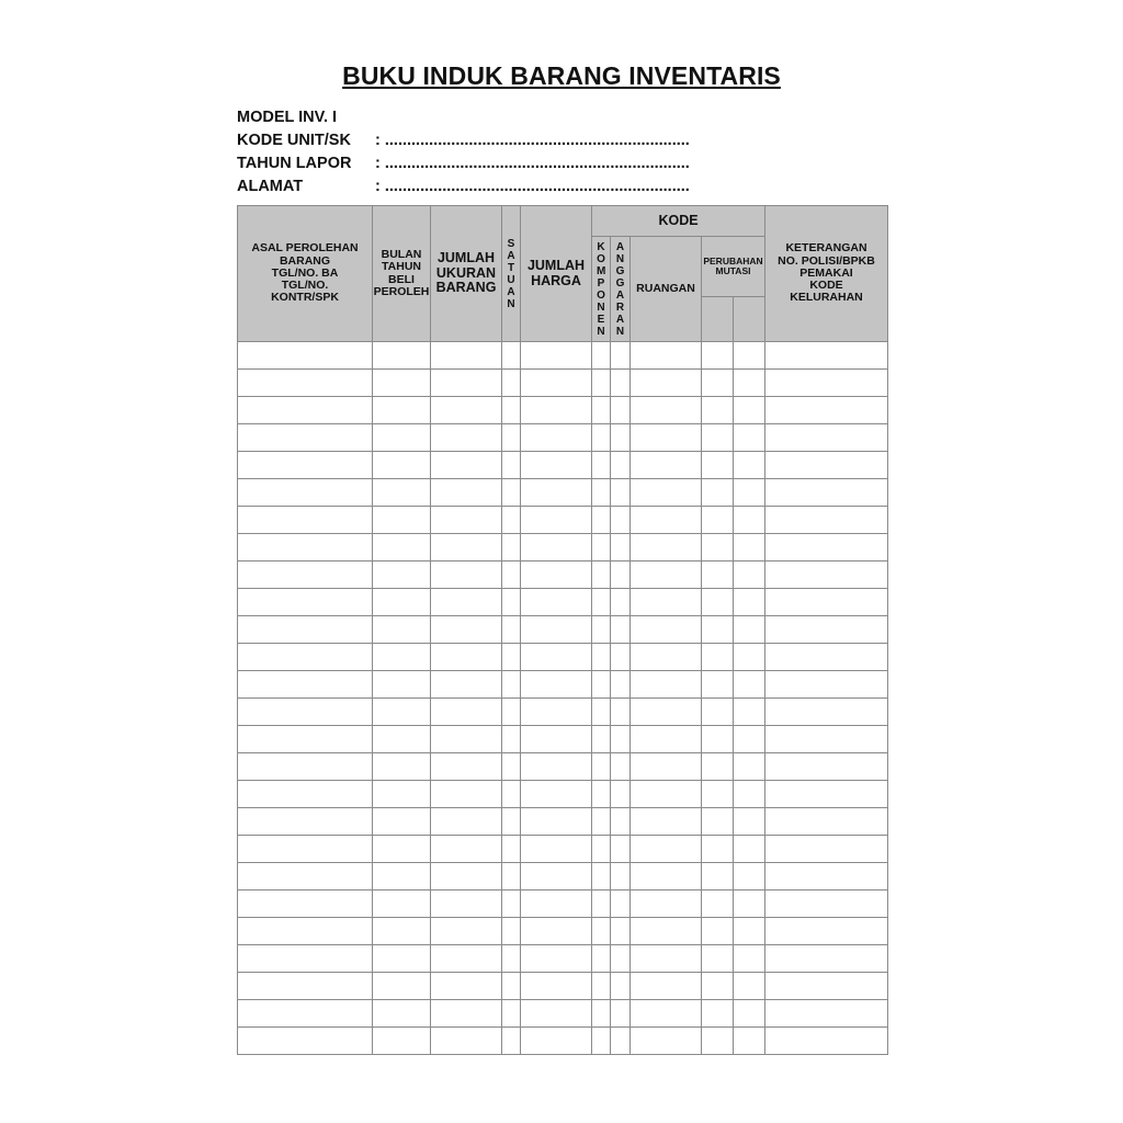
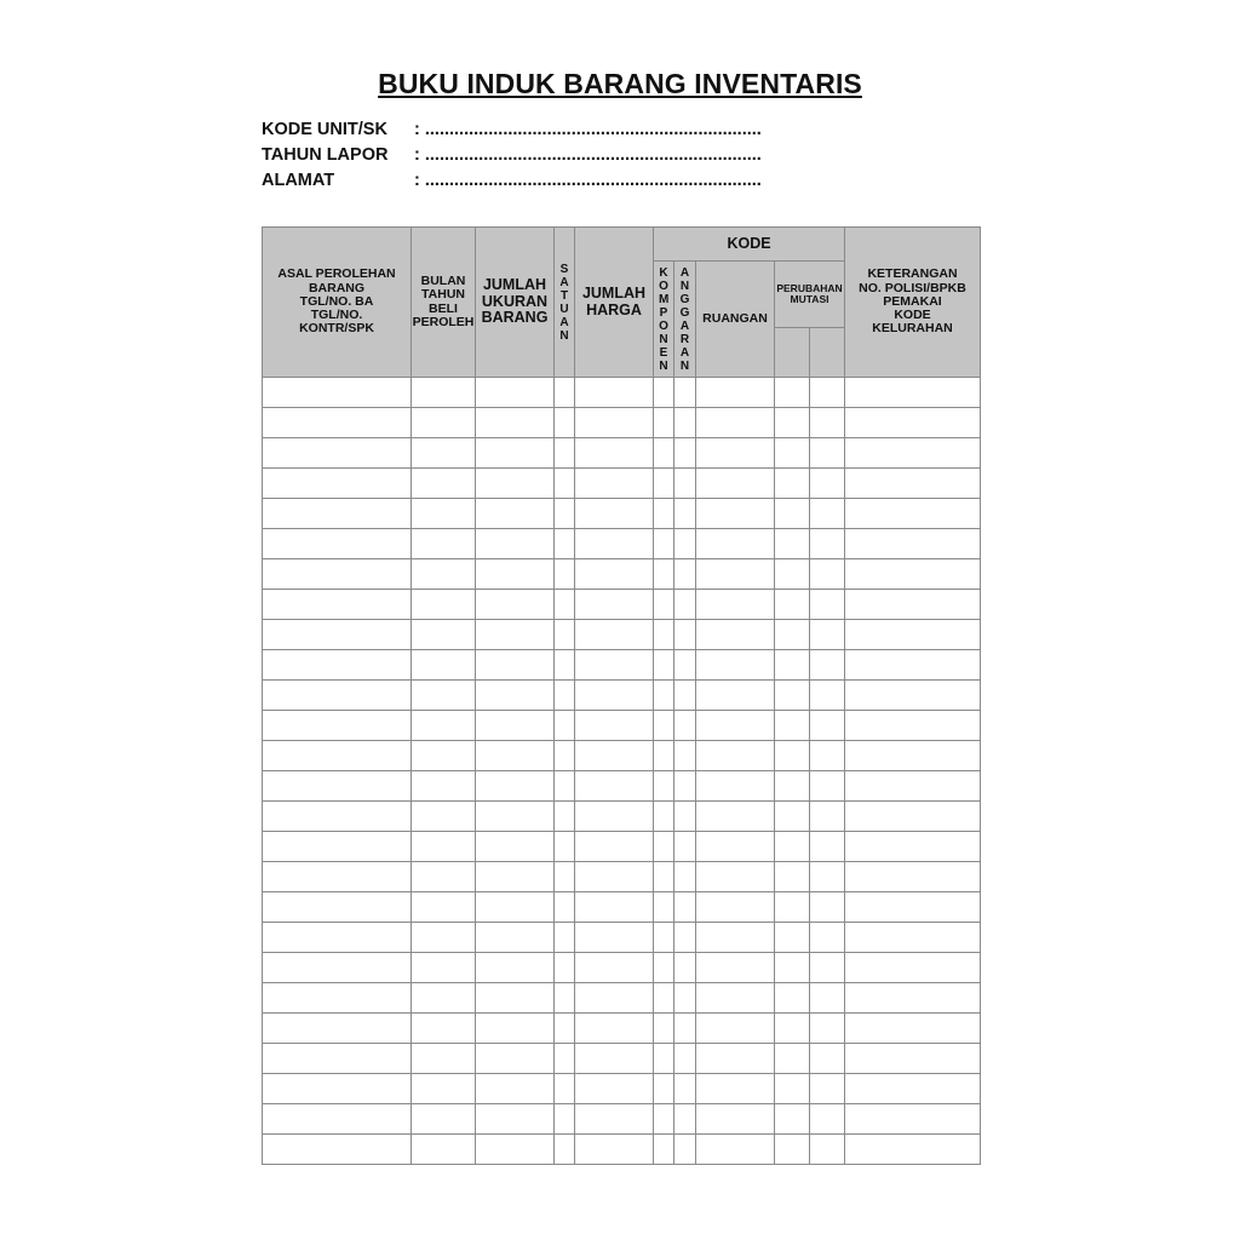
  BUKU INDUK BARANG INVENTARIS
- MODEL INV. I
  KODE UNIT/SK
  : .....................................................................
  TAHUN LAPOR
  : .....................................................................
  ALAMAT
  : .....................................................................
  ASAL PEROLEHAN BARANG TGL/NO. BA TGL/NO. KONTR/SPK	BULAN TAHUN BELI PEROLEH	JUMLAH UKURAN BARANG	SATUAN	JUMLAH HARGA	KODE	KETERANGAN NO. POLISI/BPKB PEMAKAI KODE KELURAHAN
  KOMPONEN	ANGGARAN	RUANGAN	PERUBAHAN MUTASI
